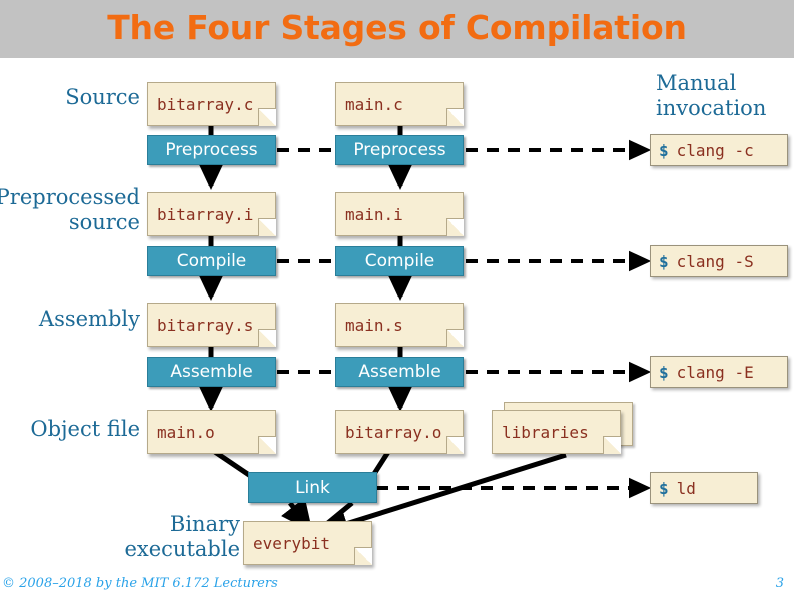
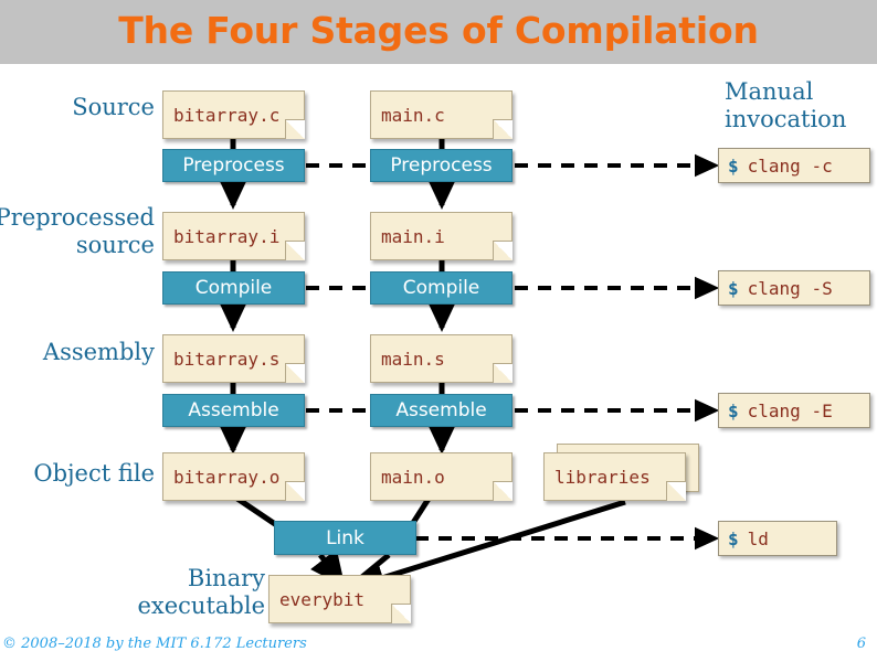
  The Four Stages of Compilation
  Source
  Preprocessed
  source
  Assembly
  Object file
  Binary
  executable
  Manual
  invocation
  bitarray.c
  Preprocess
  bitarray.i
  Compile
  bitarray.s
  Assemble
- main.o
+ bitarray.o
  main.c
  Preprocess
  main.i
  Compile
  main.s
  Assemble
- bitarray.o
+ main.o
  libraries
  Link
  everybit
  $
  clang -c
  $
  clang -S
  $
  clang -E
  $
  ld
  © 2008–2018 by the MIT 6.172 Lecturers
- 3
+ 6
